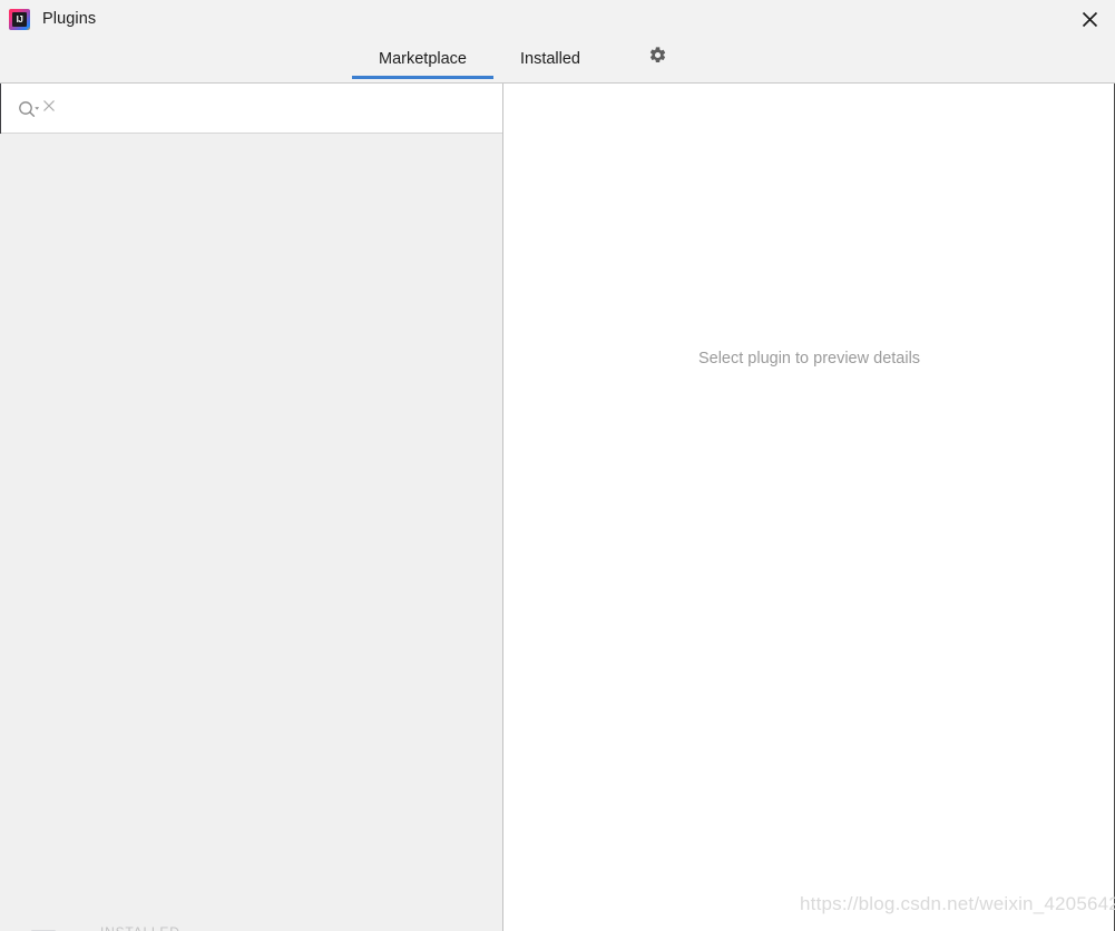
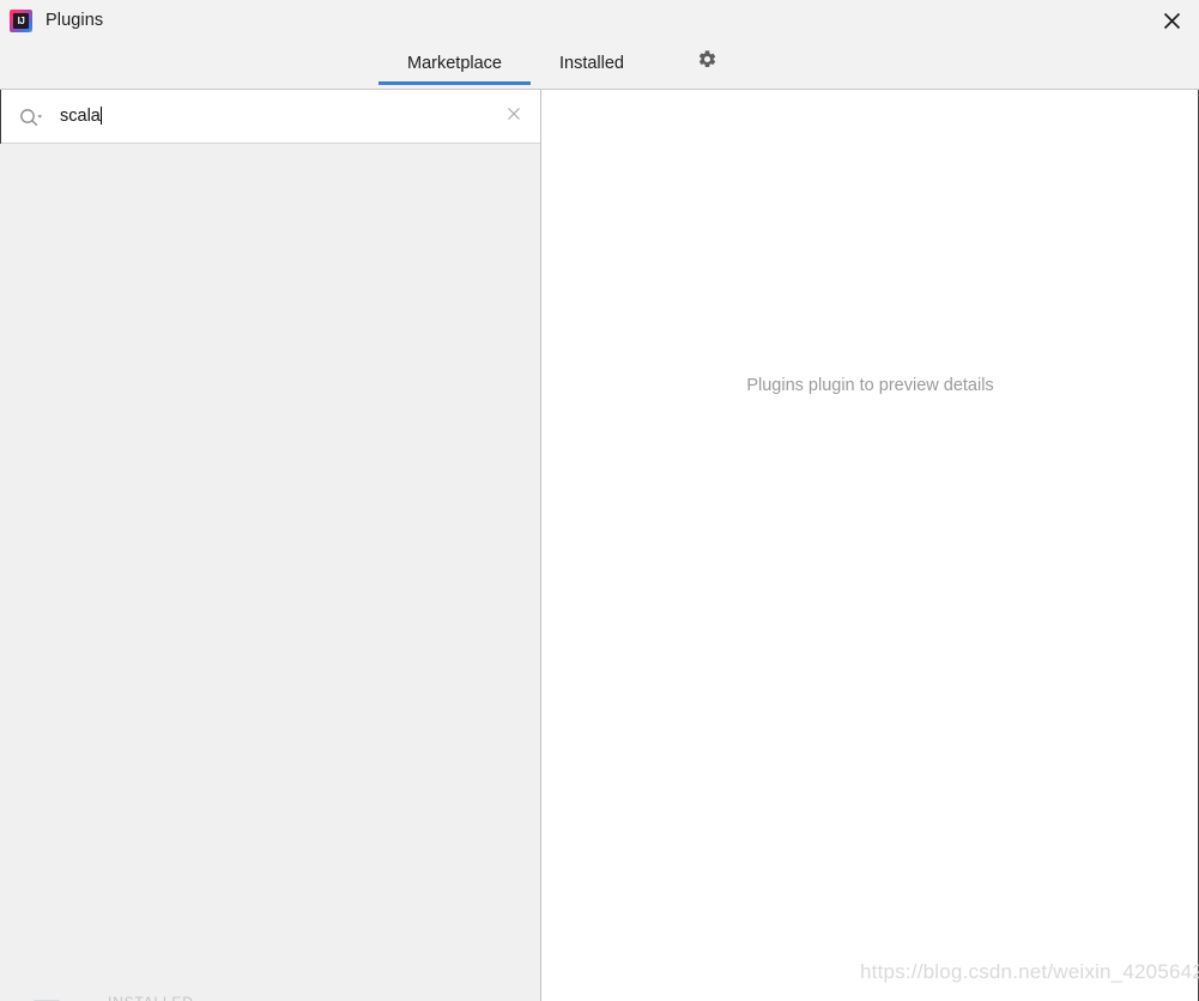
  IJ
  Plugins
  Marketplace
  Installed
+ scala
- Select plugin to preview details
+ Plugins plugin to preview details
  https://blog.csdn.net/weixin_4205642
